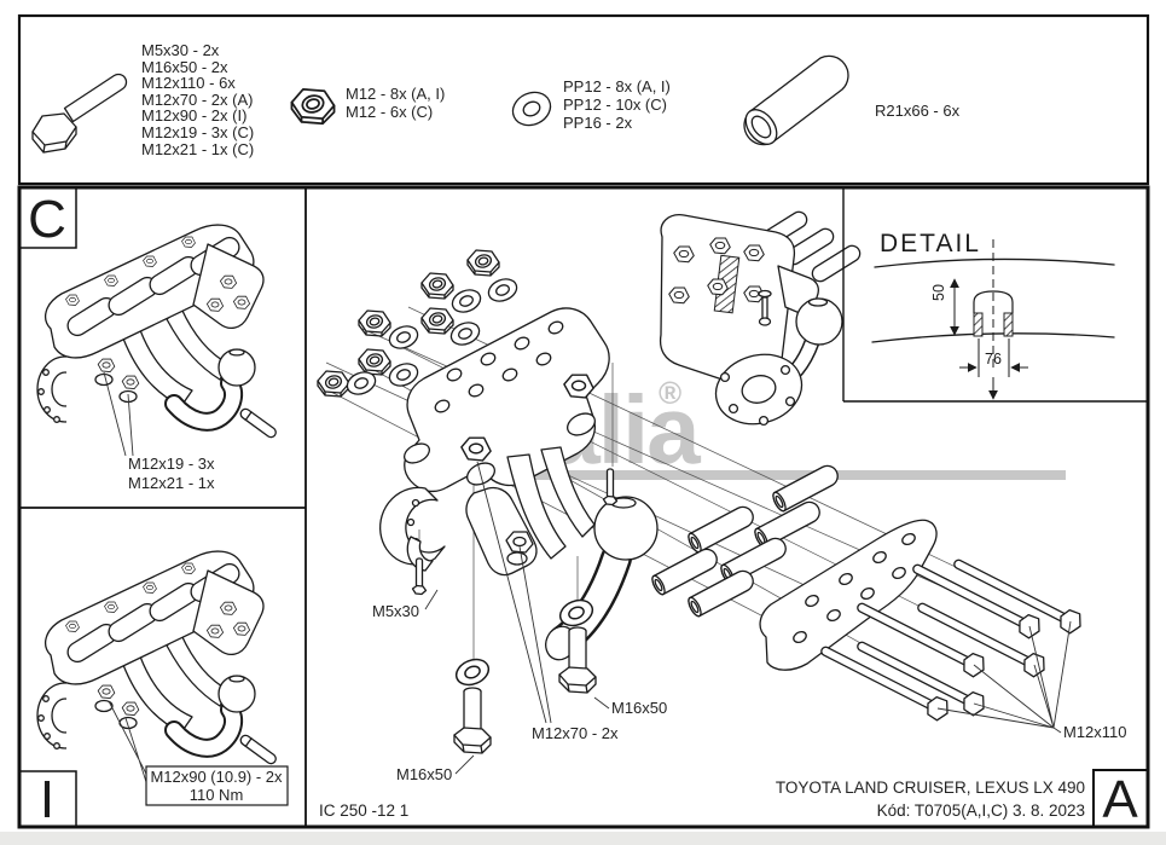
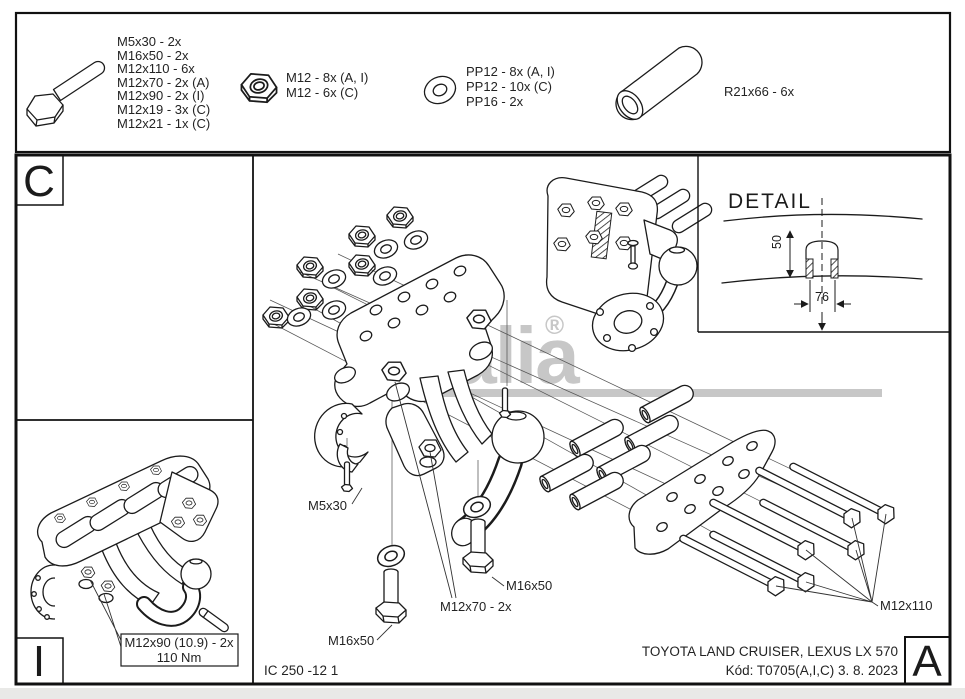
  ®
  M5x30
  M16x50
  M12x70 - 2x
  M16x50
  M12x110
- M12x19 - 3x
- M12x21 - 1x
  M12x90 (10.9) - 2x
  110 Nm
  DETAIL
  76
  M5x30 - 2x
  M16x50 - 2x
  M12x110 - 6x
  M12x70 - 2x (A)
  M12x90 - 2x (I)
  M12x19 - 3x (C)
  M12x21 - 1x (C)
  M12 - 8x (A, I)
  M12 - 6x (C)
  PP12 - 8x (A, I)
  PP12 - 10x (C)
  PP16 - 2x
  R21x66 - 6x
  C
  I
  A
  IC 250 -12 1
- TOYOTA LAND CRUISER, LEXUS LX 490
+ TOYOTA LAND CRUISER, LEXUS LX 570
  Kód: T0705(A,I,C) 3. 8. 2023
